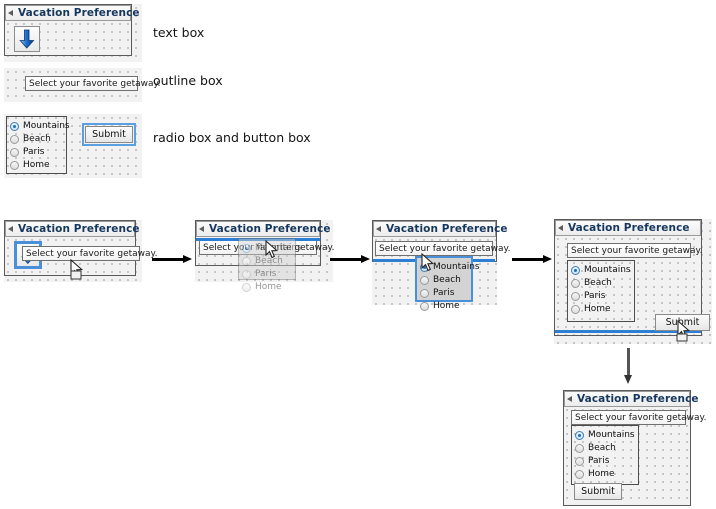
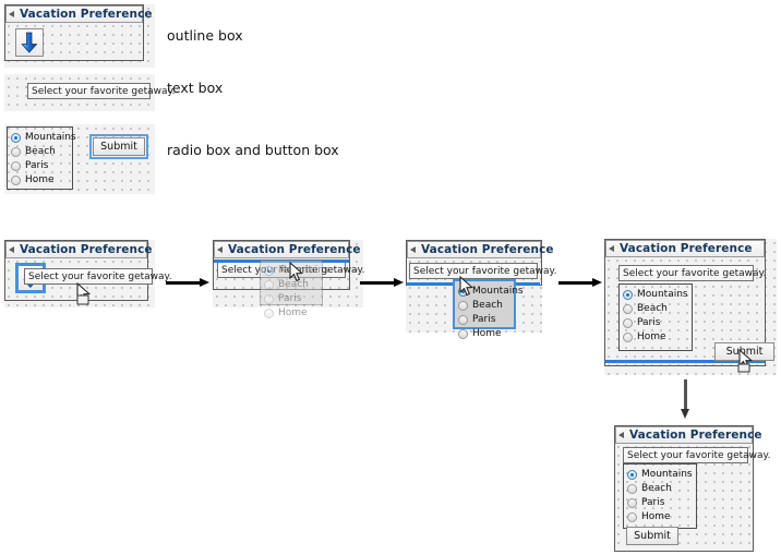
  Vacation Preference
- text box
+ outline box
  Select your favorite getawa
- outline box
+ text box
  Mountains
  Beach
  Paris
  Home
  Submit
  radio box and button box
  Vacation Preference
  Select your favorite getaway.
  Vacation Preference
  Select your farite getaway.
  Mntains
  Beach
  Paris
  Home
  Vacation Preference
  Select your favorite getaway.
  Mountains
  Beach
  Paris
  Home
  Vacation Preference
  Select your favorite getaway.
  Mountains
  Beach
  Paris
  Home
  Submit
  Vacation Preference
  Select your favorite getaway.
  Mountains
  Beach
  Paris
  Home
  Submit
